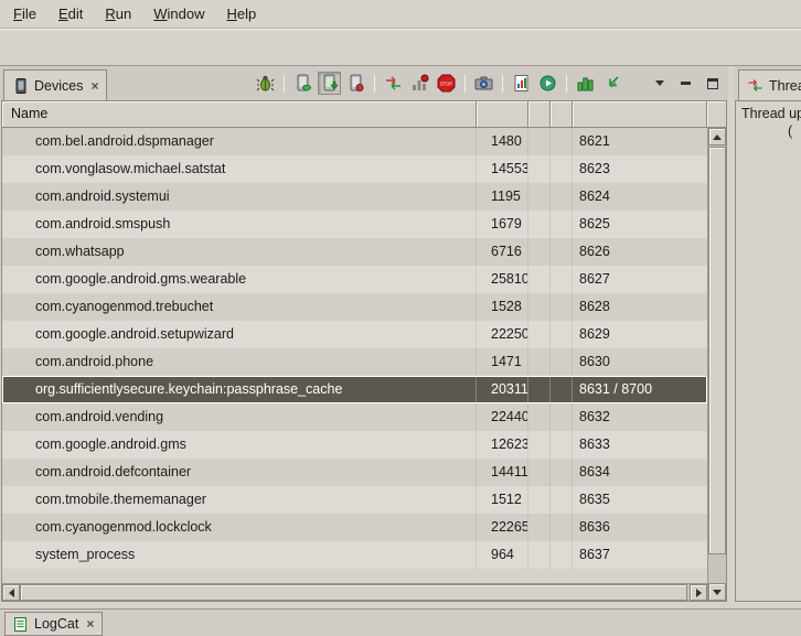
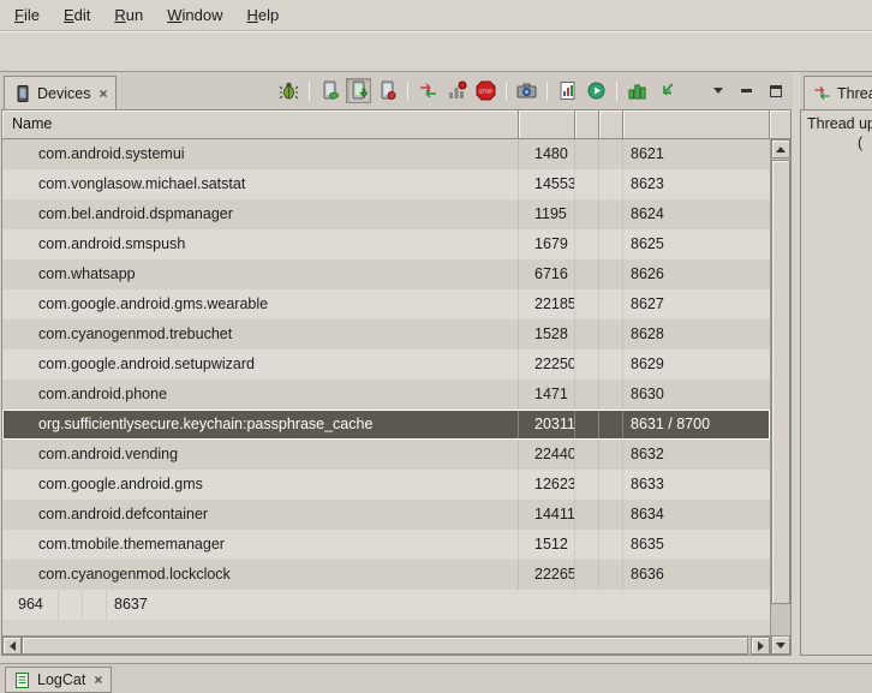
  File
  Edit
  Run
  Window
  Help
  Devices
  ×
  Name
- com.bel.android.dspmanager
+ com.android.systemui
  1480
  8621
  com.vonglasow.michael.satstat
  14553
  8623
- com.android.systemui
+ com.bel.android.dspmanager
  1195
  8624
  com.android.smspush
  1679
  8625
  com.whatsapp
  6716
  8626
  com.google.android.gms.wearable
- 25810
+ 22185
  8627
  com.cyanogenmod.trebuchet
  1528
  8628
  com.google.android.setupwizard
  22250
  8629
  com.android.phone
  1471
  8630
  org.sufficientlysecure.keychain:passphrase_cache
  20311
  8631 / 8700
  com.android.vending
  22440
  8632
  com.google.android.gms
  12623
  8633
  com.android.defcontainer
  14411
  8634
  com.tmobile.thememanager
  1512
  8635
  com.cyanogenmod.lockclock
  22265
  8636
- system_process
  964
  8637
  Thread u
  (
  LogCat
  ×
